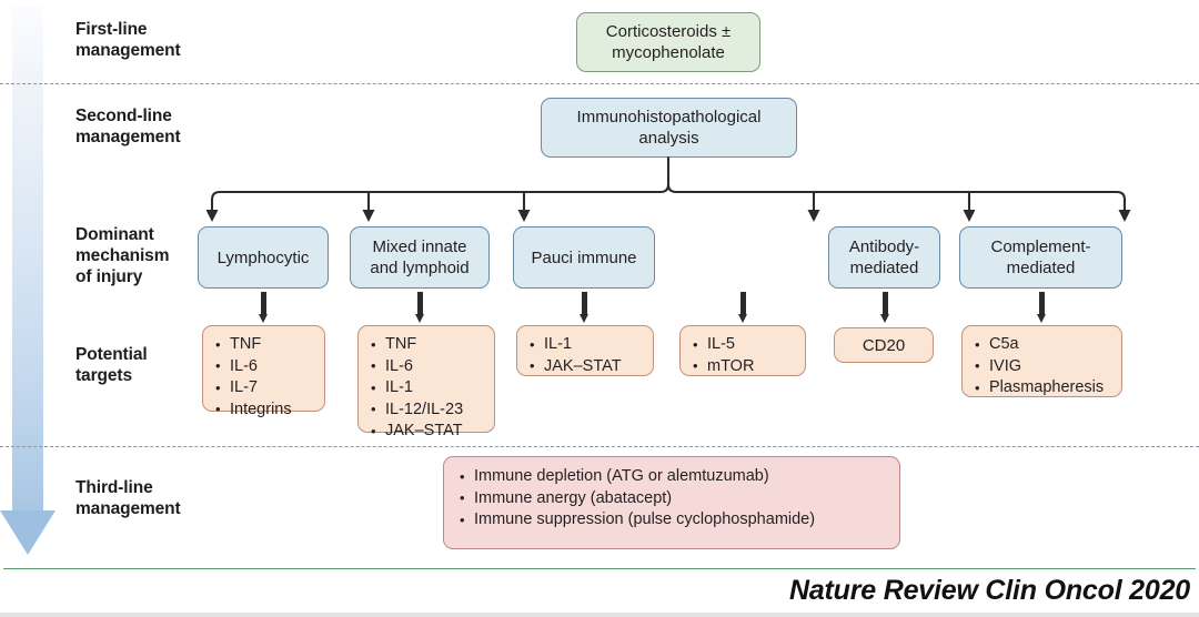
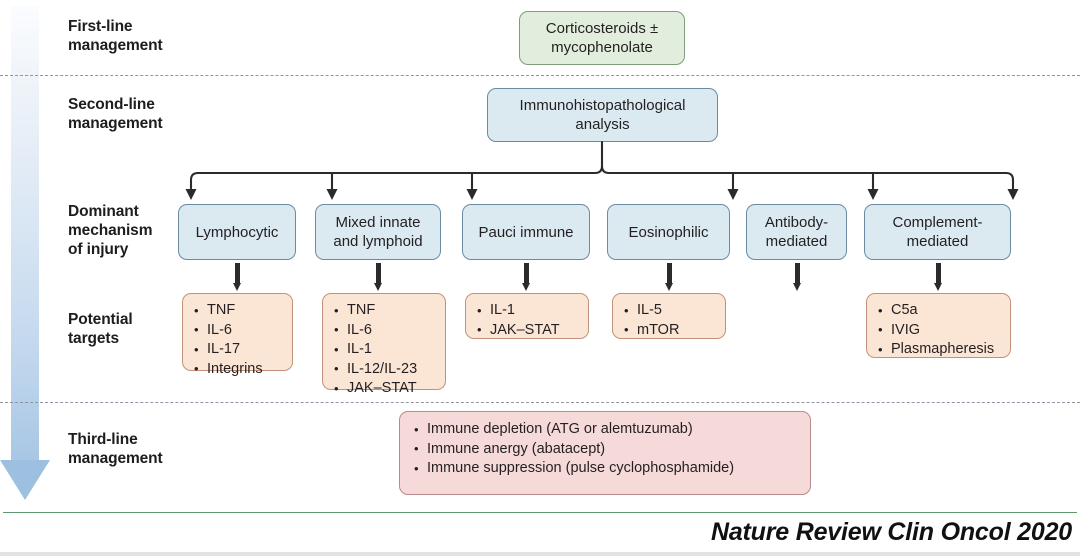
  First-line
  management
  Second-line
  management
  Dominant
  mechanism
  of injury
  Potential
  targets
  Third-line
  management
  Corticosteroids ±
  mycophenolate
  Immunohistopathological
  analysis
  Lymphocytic
  Mixed innate
  and lymphoid
  Pauci immune
+ Eosinophilic
  Antibody-
  mediated
  Complement-
  mediated
  TNF
  IL-6
- IL-7
+ IL-17
  Integrins
  TNF
  IL-6
  IL-1
  IL-12/IL-23
  JAK–STAT
  IL-1
  JAK–STAT
  IL-5
  mTOR
- CD20
  C5a
  IVIG
  Plasmapheresis
  Immune depletion (ATG or alemtuzumab)
  Immune anergy (abatacept)
  Immune suppression (pulse cyclophosphamide)
  Nature Review Clin Oncol 2020
